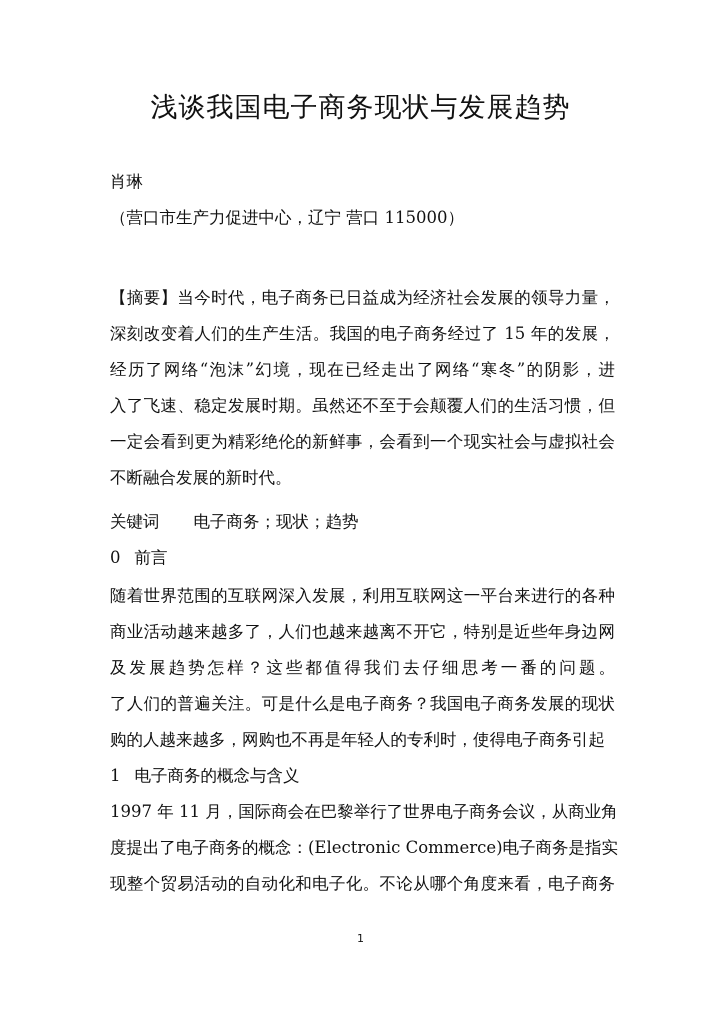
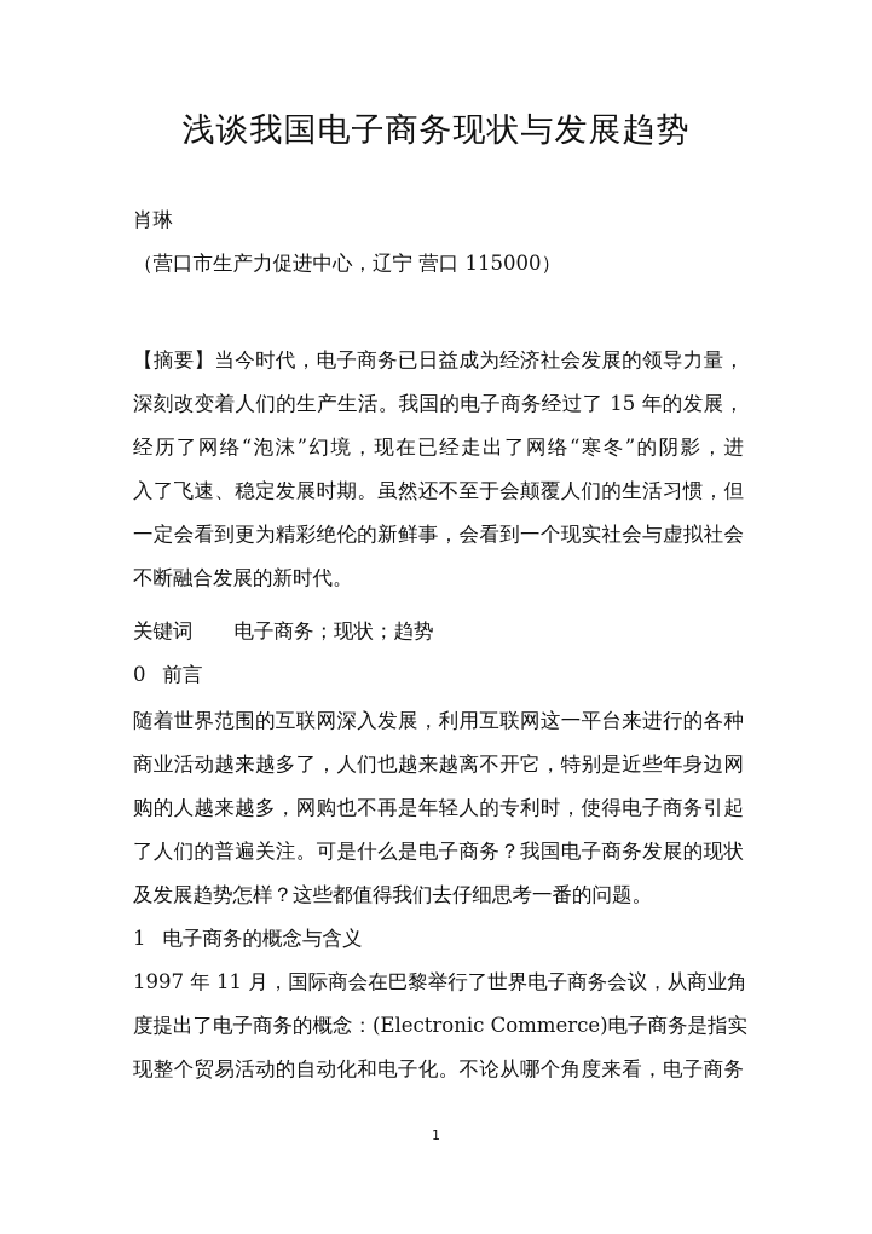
  浅谈我国电子商务现状与发展趋势
  肖琳
  （营口市生产力促进中心，辽宁 营口 115000）
  【摘要】当今时代，电子商务已日益成为经济社会发展的领导力量，
  深刻改变着人们的生产生活。我国的电子商务经过了 15 年的发展，
  经历了网络“泡沫”幻境，现在已经走出了网络“寒冬”的阴影，进
  入了飞速、稳定发展时期。虽然还不至于会颠覆人们的生活习惯，但
  一定会看到更为精彩绝伦的新鲜事，会看到一个现实社会与虚拟社会
  不断融合发展的新时代。
  关键词 电子商务；现状；趋势
  0 前言
  随着世界范围的互联网深入发展，利用互联网这一平台来进行的各种
  商业活动越来越多了，人们也越来越离不开它，特别是近些年身边网
- 及发展趋势怎样？这些都值得我们去仔细思考一番的问题。
+ 购的人越来越多，网购也不再是年轻人的专利时，使得电子商务引起
  了人们的普遍关注。可是什么是电子商务？我国电子商务发展的现状
- 购的人越来越多，网购也不再是年轻人的专利时，使得电子商务引起
+ 及发展趋势怎样？这些都值得我们去仔细思考一番的问题。
  1 电子商务的概念与含义
  1997 年 11 月，国际商会在巴黎举行了世界电子商务会议，从商业角
  度提出了电子商务的概念：(Electronic Commerce)电子商务是指实
  现整个贸易活动的自动化和电子化。不论从哪个角度来看，电子商务
  1
